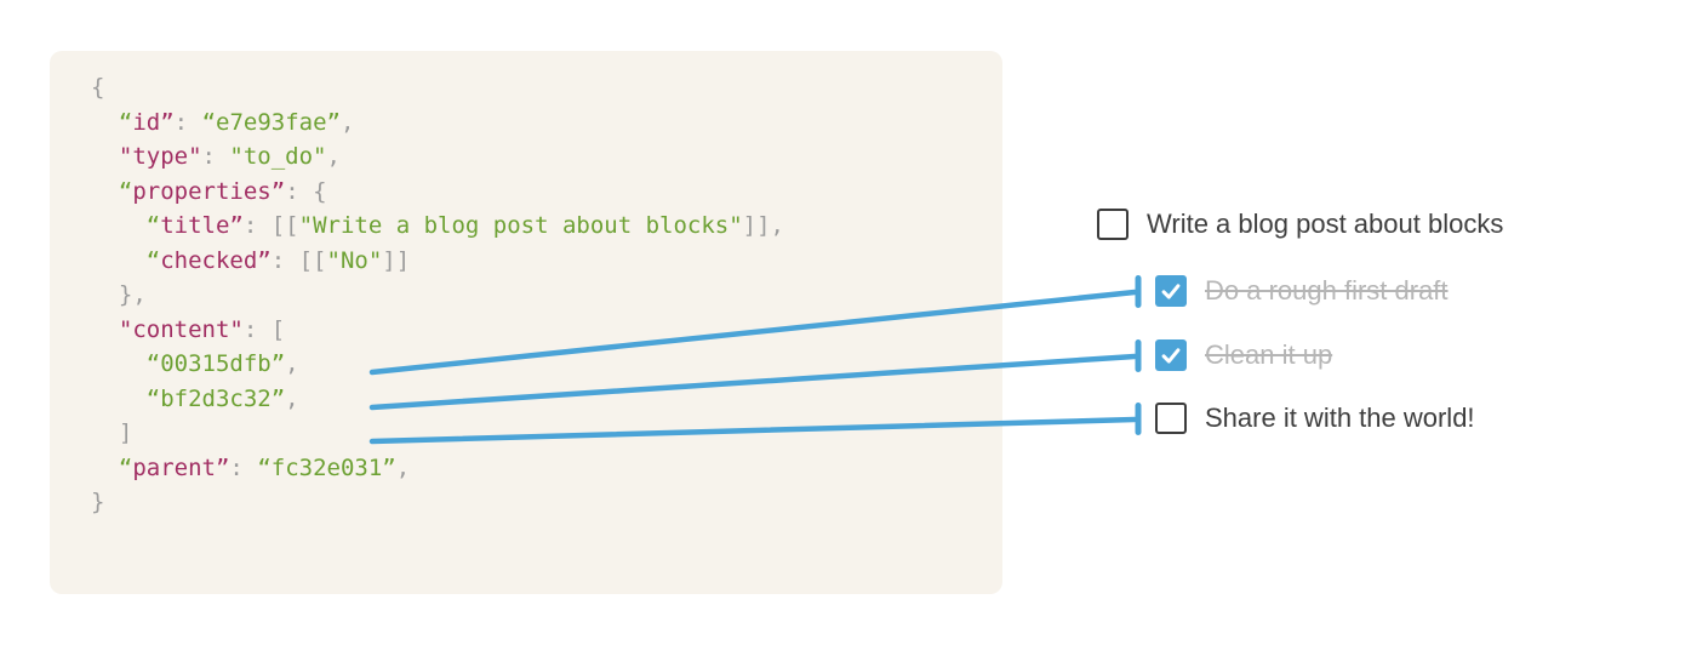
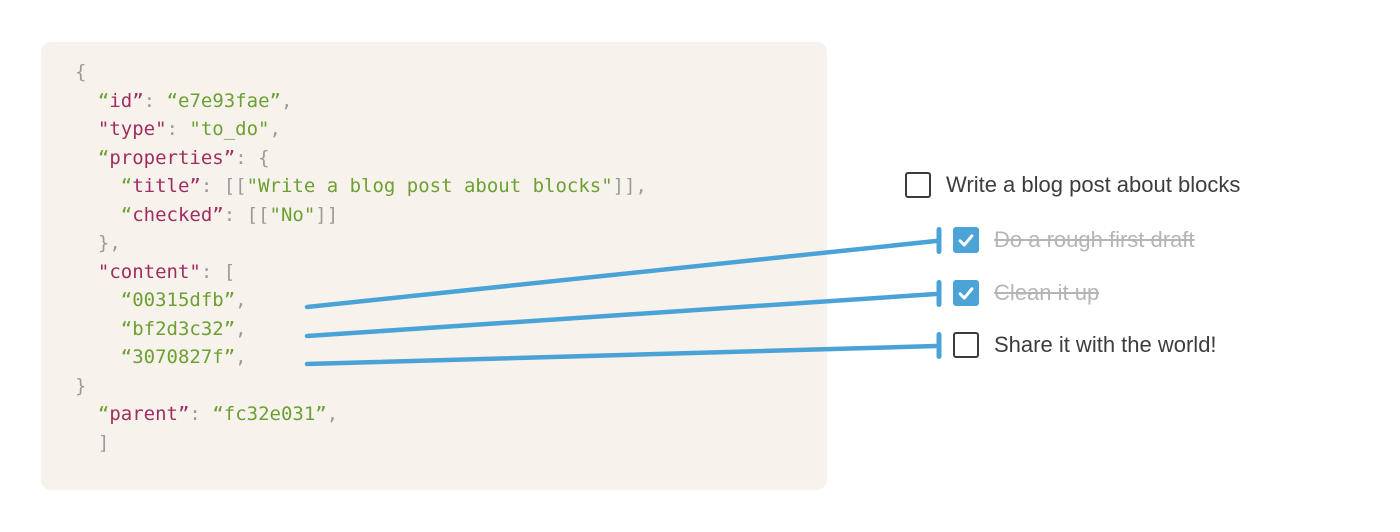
  {
  “id”: “e7e93fae”,
  "type": "to_do",
  “properties”: {
  “title”: [["Write a blog post about blocks"]],
  “checked”: [["No"]]
  },
  "content": [
  “00315dfb”,
  “bf2d3c32”,
+ “3070827f”,
- ]
+ }
  “parent”: “fc32e031”,
- }
+ ]
  Write a blog post about blocks
  Do a rough first draft
  Clean it up
  Share it with the world!
